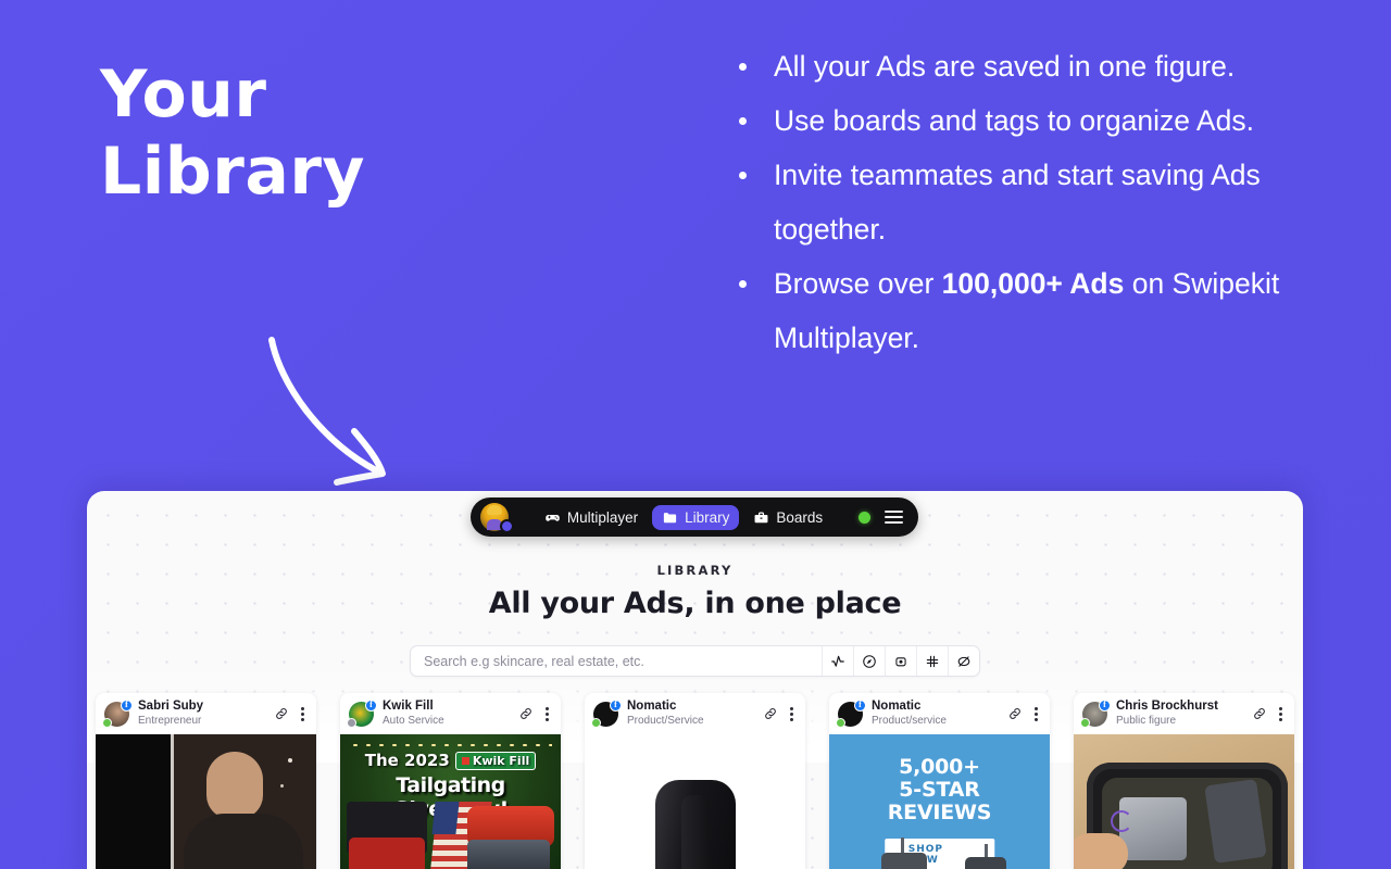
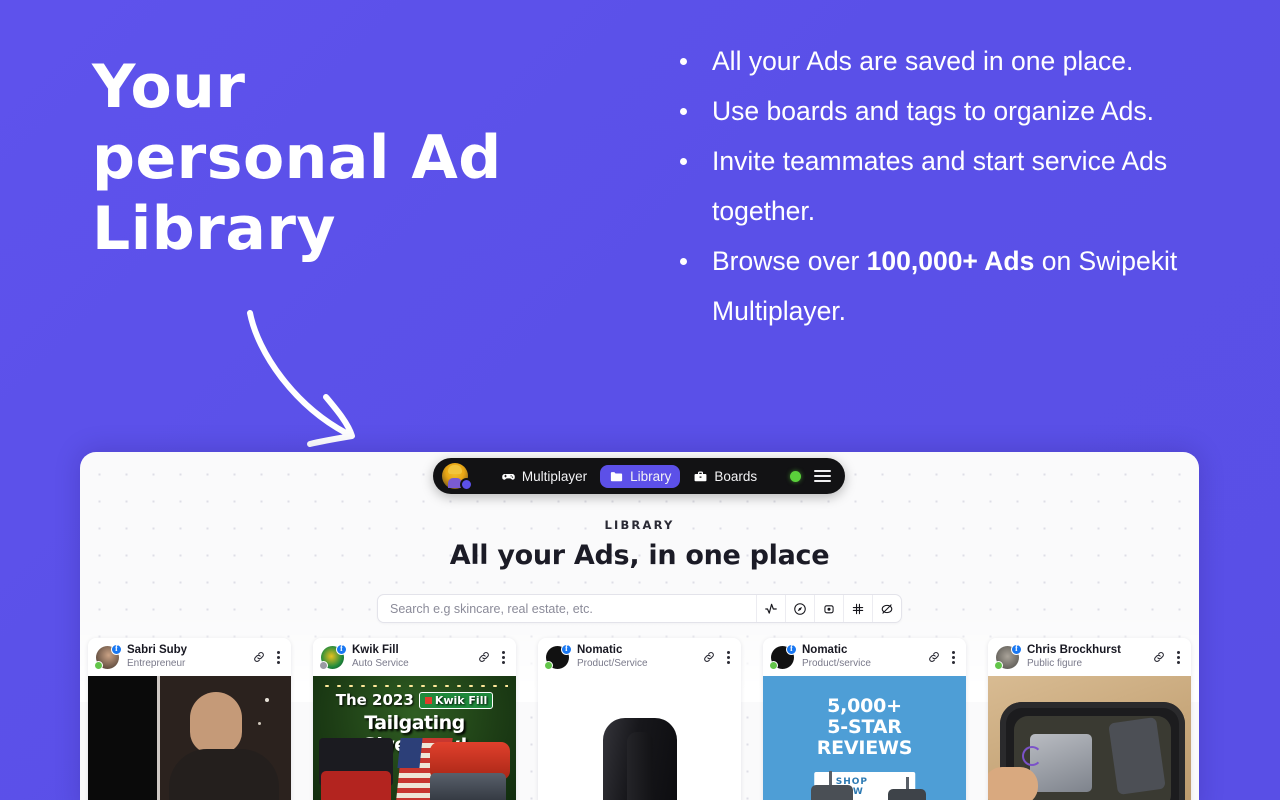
  Your
+ personal Ad
  Library
- All your Ads are saved in one figure.
+ All your Ads are saved in one place.
  Use boards and tags to organize Ads.
- Invite teammates and start saving Ads together.
+ Invite teammates and start service Ads together.
  Browse over 100,000+ Ads on Swipekit Multiplayer.
  Multiplayer
  Library
  Boards
  LIBRARY
  All your Ads, in one place
  Search e.g skincare, real estate, etc.
  f
  Sabri Suby
  Entrepreneur
  f
  Kwik Fill
  Auto Service
  The 2023 Kwik Fill
  f
  Nomatic
  Product/Service
  f
  Nomatic
  Product/service
  5,000+
  5-STAR
  REVIEWS
  SHOP W
  f
  Chris Brockhurst
  Public figure
